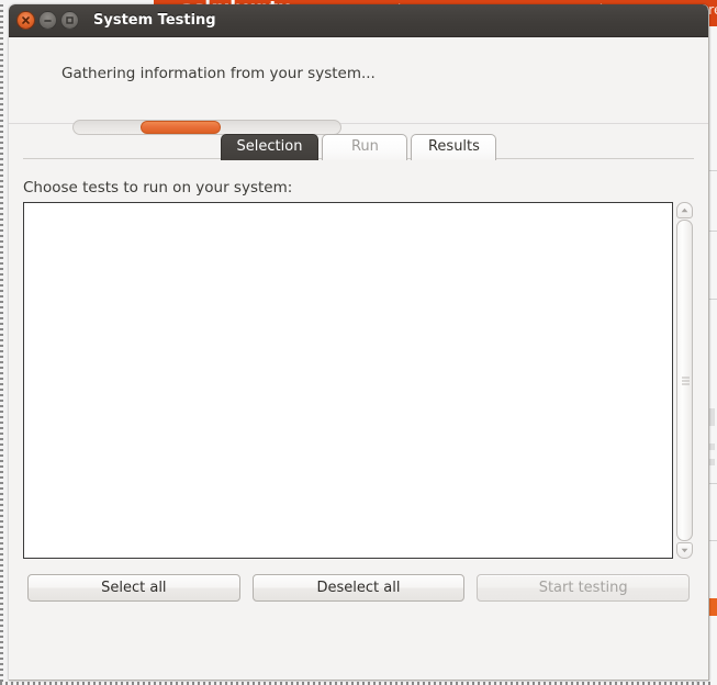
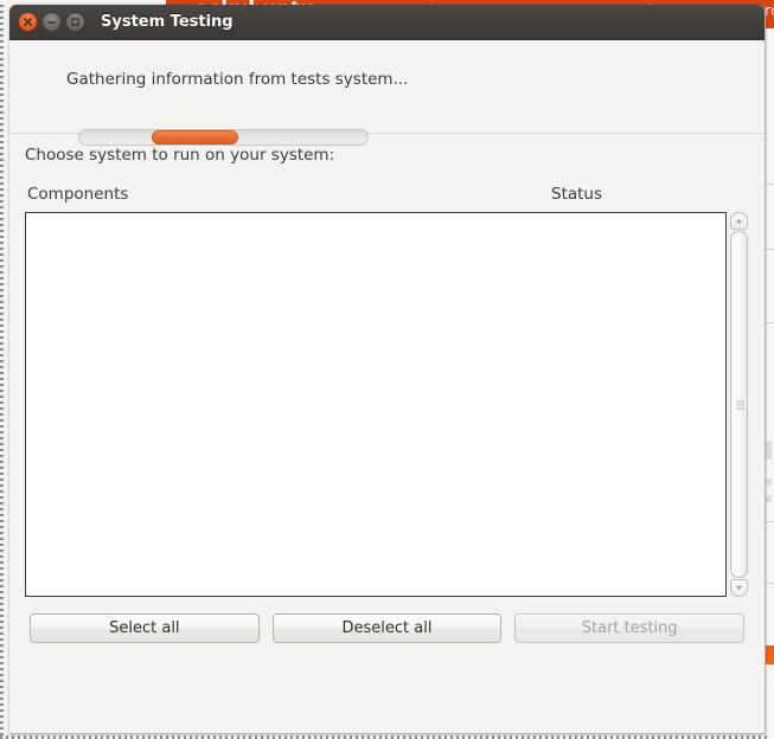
  System Testing
- Gathering information from your system...
+ Gathering information from tests system...
- Selection
- Run
- Results
- Choose tests to run on your system:
+ Choose system to run on your system:
+ Components
+ Status
  Select all
  Deselect all
  Start testing
